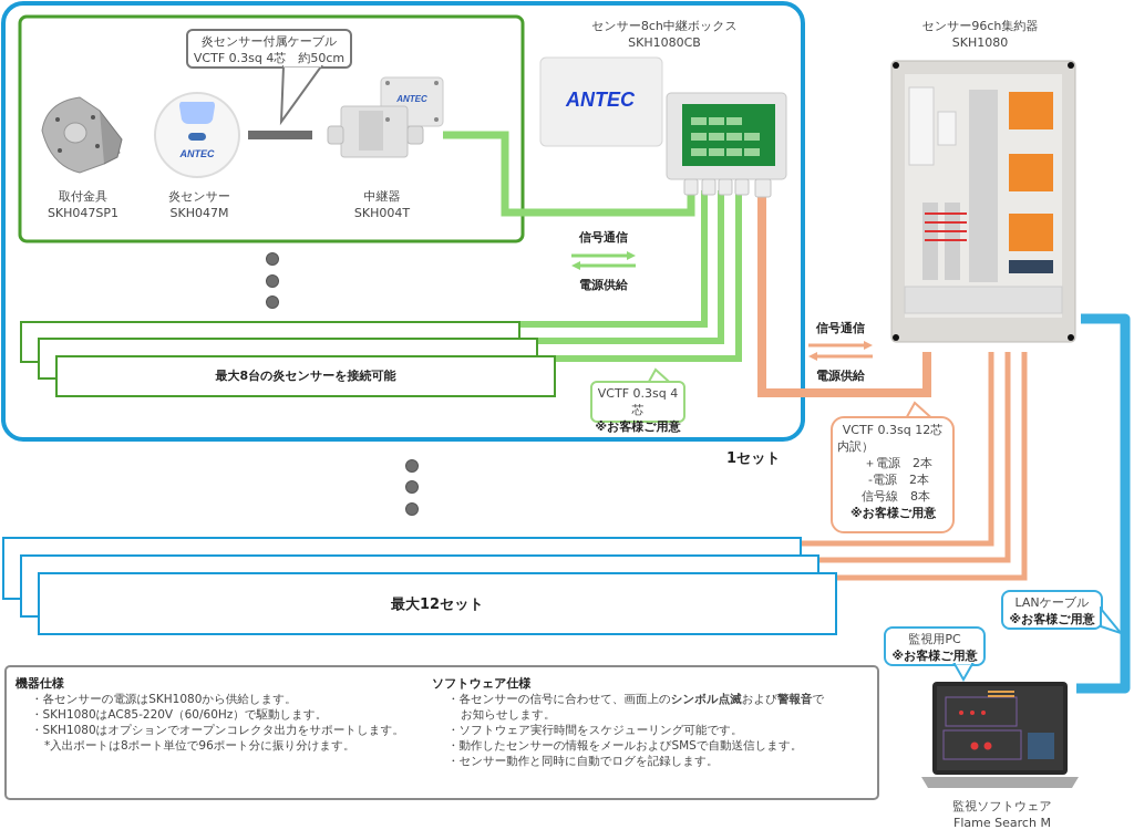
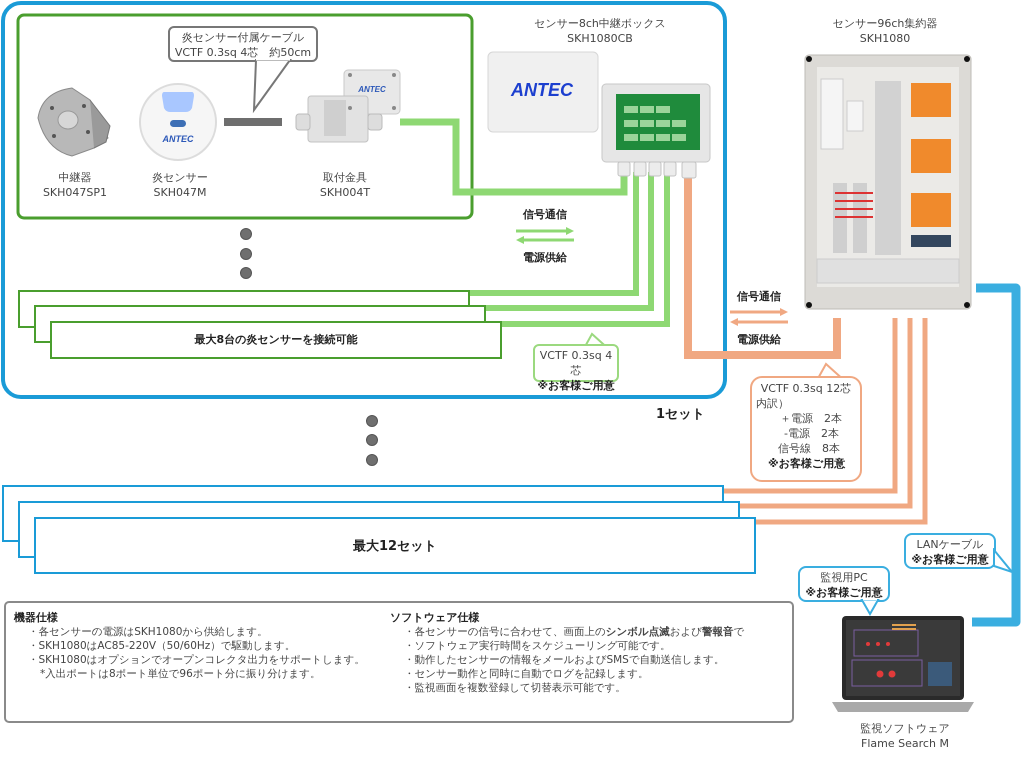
  炎センサー付属ケーブル
  VCTF 0.3sq 4芯 約50cm
- 取付金具
+ 中継器
  SKH047SP1
  ANTEC
  炎センサー
  SKH047M
  ANTEC
- 中継器
+ 取付金具
  SKH004T
  最大8台の炎センサーを接続可能
  VCTF 0.3sq 4芯
  ※お客様ご用意
  センサー8ch中継ボックス
  SKH1080CB
  ANTEC
  信号通信
  電源供給
  1セット
  センサー96ch集約器
  SKH1080
  信号通信
  電源供給
  VCTF 0.3sq 12芯
  内訳）
  ＋電源 2本
  -電源 2本
  信号線 8本
  ※お客様ご用意
  最大12セット
  LANケーブル
  ※お客様ご用意
  監視用PC
  ※お客様ご用意
  監視ソフトウェア
  Flame Search M
  機器仕様
  ・各センサーの電源はSKH1080から供給します。
- ・SKH1080はAC85-220V（60/60Hz）で駆動します。
+ ・SKH1080はAC85-220V（50/60Hz）で駆動します。
  ・SKH1080はオプションでオープンコレクタ出力をサポートします。
  *入出ポートは8ポート単位で96ポート分に振り分けます。
  ソフトウェア仕様
  ・各センサーの信号に合わせて、画面上のシンボル点滅および警報音で
- お知らせします。
  ・ソフトウェア実行時間をスケジューリング可能です。
  ・動作したセンサーの情報をメールおよびSMSで自動送信します。
  ・センサー動作と同時に自動でログを記録します。
+ ・監視画面を複数登録して切替表示可能です。
